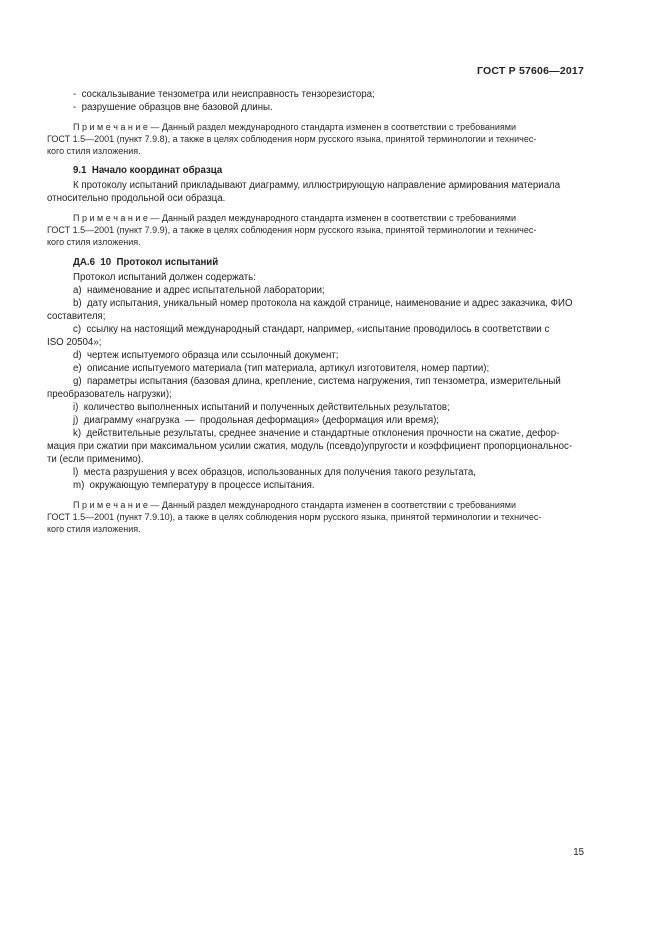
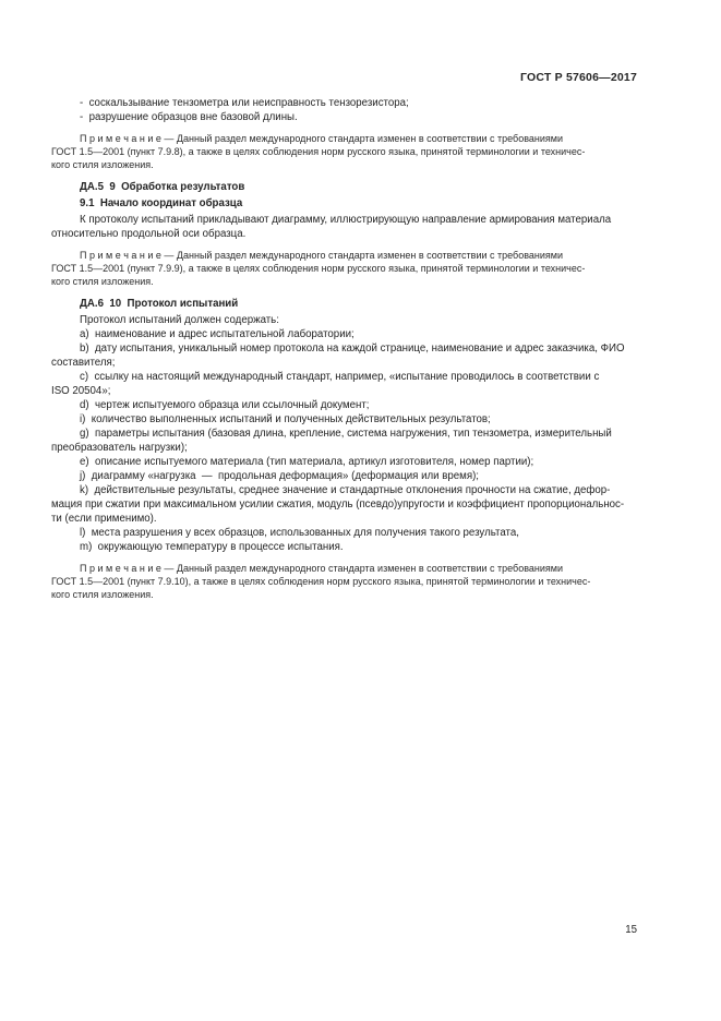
  ГОСТ Р 57606—2017
  - соскальзывание тензометра или неисправность тензорезистора;
  - разрушение образцов вне базовой длины.
  П р и м е ч а н и е — Данный раздел международного стандарта изменен в соответствии с требованиями
  ГОСТ 1.5—2001 (пункт 7.9.8), а также в целях соблюдения норм русского языка, принятой терминологии и техничес-
  кого стиля изложения.
+ ДА.5 9 Обработка результатов
  9.1 Начало координат образца
  К протоколу испытаний прикладывают диаграмму, иллюстрирующую направление армирования материала
  относительно продольной оси образца.
  П р и м е ч а н и е — Данный раздел международного стандарта изменен в соответствии с требованиями
  ГОСТ 1.5—2001 (пункт 7.9.9), а также в целях соблюдения норм русского языка, принятой терминологии и техничес-
  кого стиля изложения.
  ДА.6 10 Протокол испытаний
  Протокол испытаний должен содержать:
  a) наименование и адрес испытательной лаборатории;
  b) дату испытания, уникальный номер протокола на каждой странице, наименование и адрес заказчика, ФИО
  составителя;
  c) ссылку на настоящий международный стандарт, например, «испытание проводилось в соответствии с
  ISO 20504»;
  d) чертеж испытуемого образца или ссылочный документ;
- e) описание испытуемого материала (тип материала, артикул изготовителя, номер партии);
+ i) количество выполненных испытаний и полученных действительных результатов;
  g) параметры испытания (базовая длина, крепление, система нагружения, тип тензометра, измерительный
  преобразователь нагрузки);
- i) количество выполненных испытаний и полученных действительных результатов;
+ e) описание испытуемого материала (тип материала, артикул изготовителя, номер партии);
  j) диаграмму «нагрузка — продольная деформация» (деформация или время);
  k) действительные результаты, среднее значение и стандартные отклонения прочности на сжатие, дефор-
  мация при сжатии при максимальном усилии сжатия, модуль (псевдо)упругости и коэффициент пропорциональнос-
  ти (если применимо).
  l) места разрушения у всех образцов, использованных для получения такого результата,
  m) окружающую температуру в процессе испытания.
  П р и м е ч а н и е — Данный раздел международного стандарта изменен в соответствии с требованиями
  ГОСТ 1.5—2001 (пункт 7.9.10), а также в целях соблюдения норм русского языка, принятой терминологии и техничес-
  кого стиля изложения.
  15
